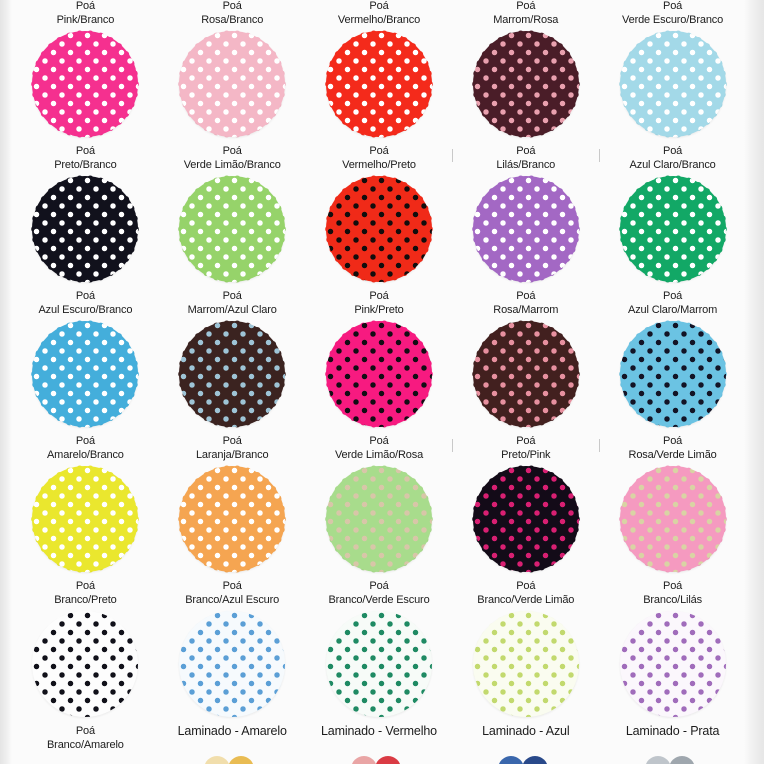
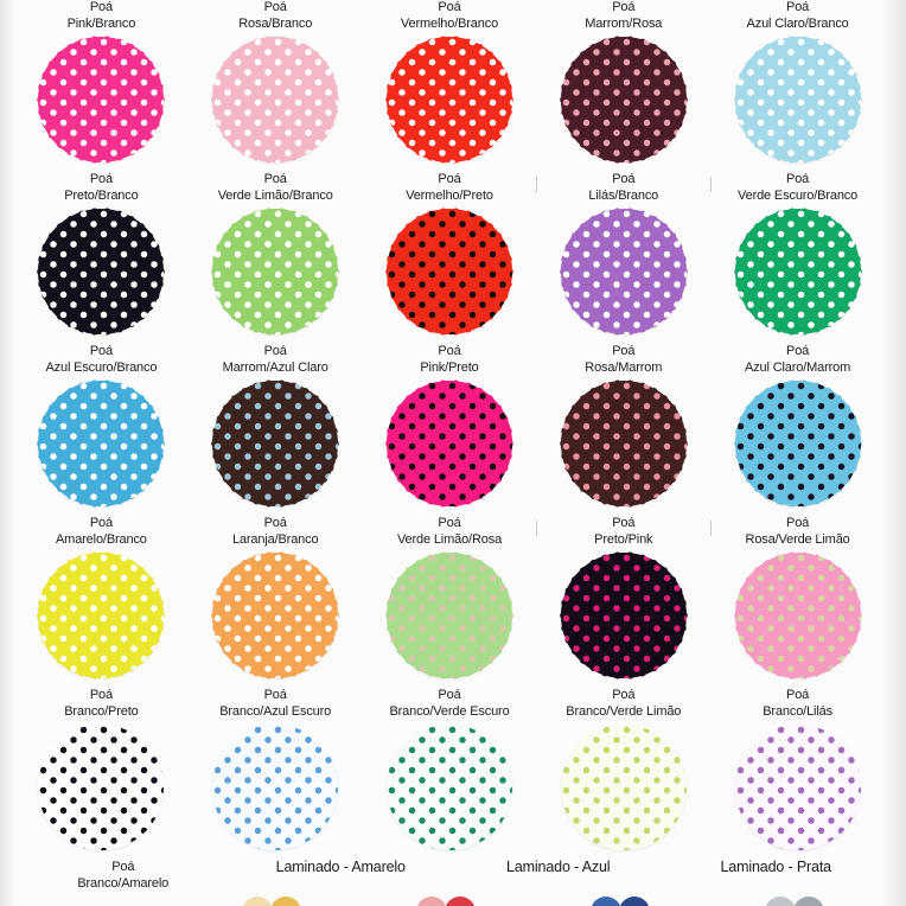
  Poá
  Pink/Branco
  Poá
  Rosa/Branco
  Poá
  Vermelho/Branco
  Poá
  Marrom/Rosa
  Poá
- Verde Escuro/Branco
+ Azul Claro/Branco
  Poá
  Preto/Branco
  Poá
  Verde Limão/Branco
  Poá
  Vermelho/Preto
  Poá
  Lilás/Branco
  Poá
- Azul Claro/Branco
+ Verde Escuro/Branco
  Poá
  Azul Escuro/Branco
  Poá
  Marrom/Azul Claro
  Poá
  Pink/Preto
  Poá
  Rosa/Marrom
  Poá
  Azul Claro/Marrom
  Poá
  Amarelo/Branco
  Poá
  Laranja/Branco
  Poá
  Verde Limão/Rosa
  Poá
  Preto/Pink
  Poá
  Rosa/Verde Limão
  Poá
  Branco/Preto
  Poá
  Branco/Azul Escuro
  Poá
  Branco/Verde Escuro
  Poá
  Branco/Verde Limão
  Poá
  Branco/Lilás
  Poá
  Branco/Amarelo
  Laminado - Amarelo
- Laminado - Vermelho
  Laminado - Azul
  Laminado - Prata
